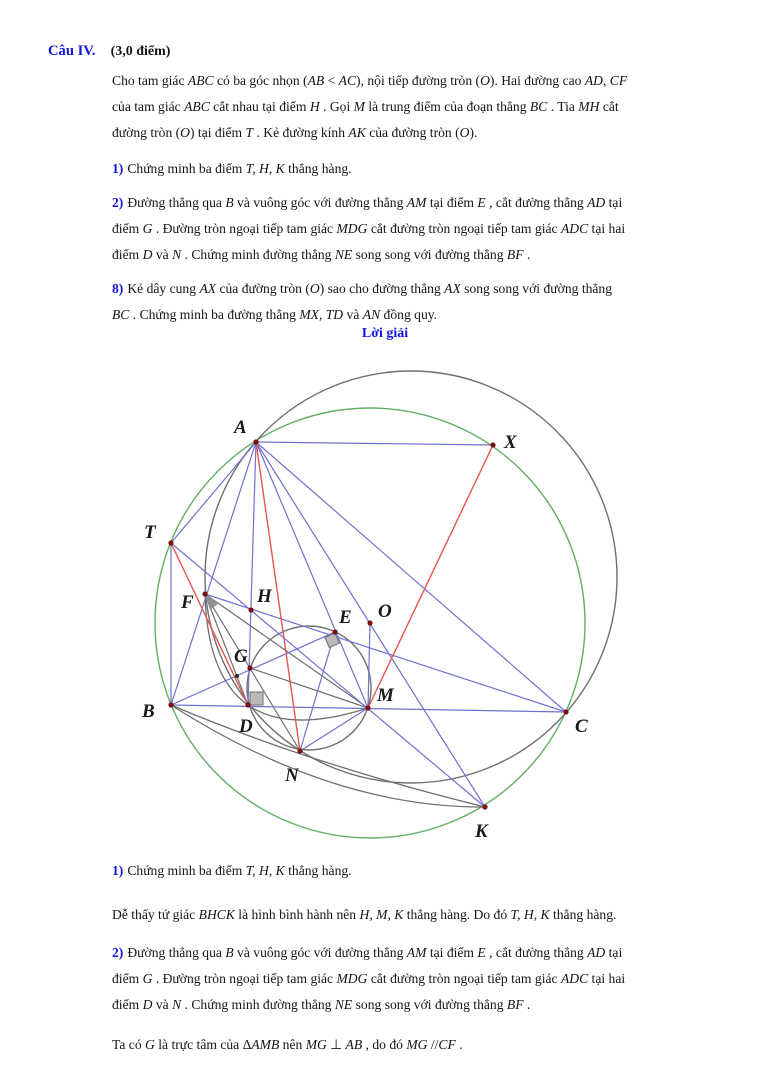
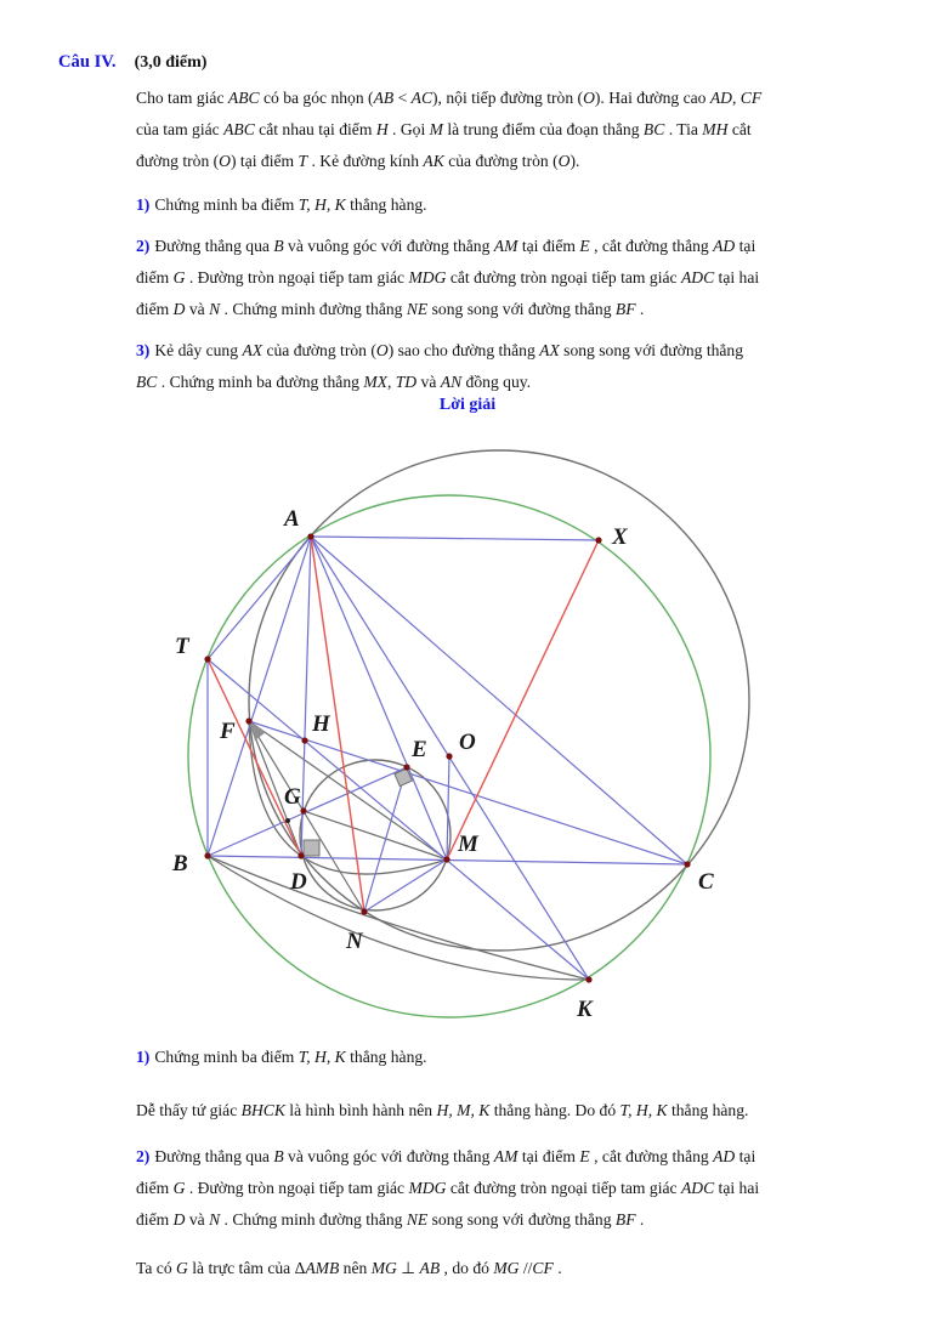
  Câu IV. (3,0 điểm)
  Cho tam giác ABC có ba góc nhọn (AB < AC), nội tiếp đường tròn (O). Hai đường cao AD, CF
  của tam giác ABC cắt nhau tại điểm H . Gọi M là trung điểm của đoạn thẳng BC . Tia MH cắt
  đường tròn (O) tại điểm T . Kẻ đường kính AK của đường tròn (O).
  1) Chứng minh ba điểm T, H, K thẳng hàng.
  2) Đường thẳng qua B và vuông góc với đường thẳng AM tại điểm E , cắt đường thẳng AD tại
  điểm G . Đường tròn ngoại tiếp tam giác MDG cắt đường tròn ngoại tiếp tam giác ADC tại hai
  điểm D và N . Chứng minh đường thẳng NE song song với đường thẳng BF .
- 8) Kẻ dây cung AX của đường tròn (O) sao cho đường thẳng AX song song với đường thẳng
+ 3) Kẻ dây cung AX của đường tròn (O) sao cho đường thẳng AX song song với đường thẳng
  BC . Chứng minh ba đường thẳng MX, TD và AN đồng quy.
  Lời giải
  A
  X
  T
  F
  H
  E
  O
  G
  B
  D
  M
  C
  N
  K
  1) Chứng minh ba điểm T, H, K thẳng hàng.
  Dễ thấy tứ giác BHCK là hình bình hành nên H, M, K thẳng hàng. Do đó T, H, K thẳng hàng.
  2) Đường thẳng qua B và vuông góc với đường thẳng AM tại điểm E , cắt đường thẳng AD tại
  điểm G . Đường tròn ngoại tiếp tam giác MDG cắt đường tròn ngoại tiếp tam giác ADC tại hai
  điểm D và N . Chứng minh đường thẳng NE song song với đường thẳng BF .
  Ta có G là trực tâm của ΔAMB nên MG ⊥ AB , do đó MG //CF .
